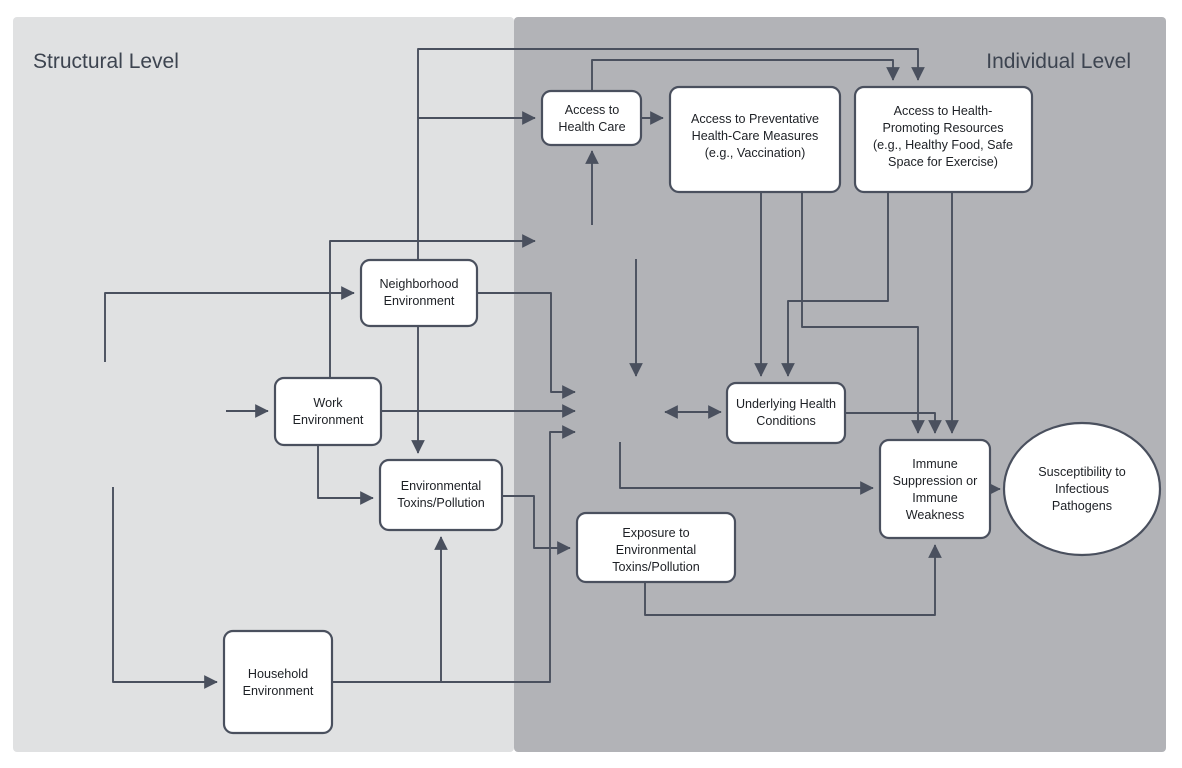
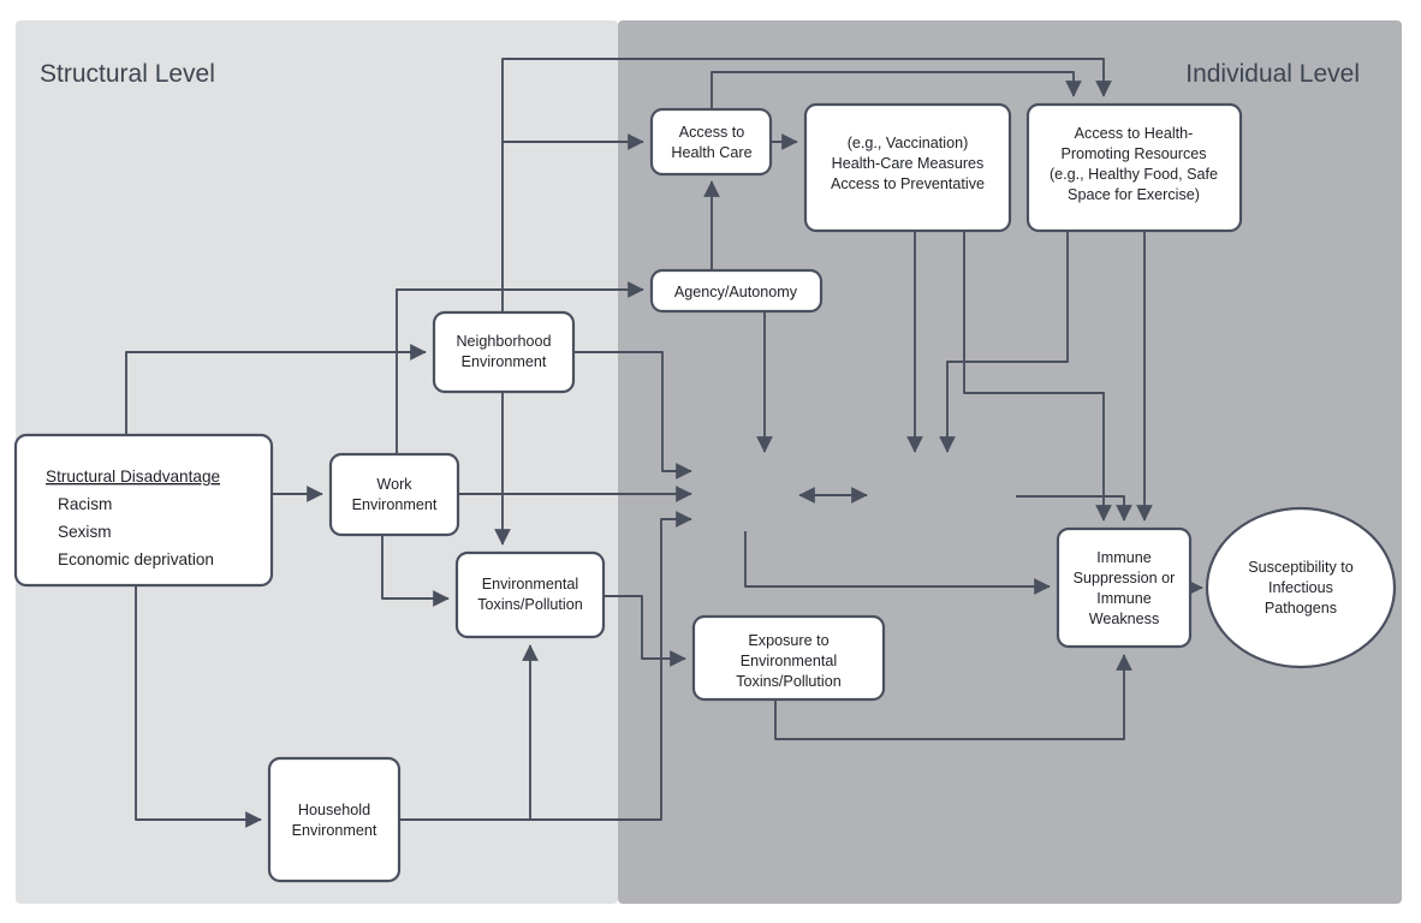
  Structural Level
  Individual Level
+ Structural Disadvantage
+ Racism
+ Sexism
+ Economic deprivation
  Work
  Environment
  Neighborhood
  Environment
  Household
  Environment
  Environmental
  Toxins/Pollution
  Access to
  Health Care
+ Agency/Autonomy
- Access to Preventative
+ (e.g., Vaccination)
  Health-Care Measures
- (e.g., Vaccination)
+ Access to Preventative
  Access to Health-
  Promoting Resources
  (e.g., Healthy Food, Safe
  Space for Exercise)
- Underlying Health
- Conditions
  Exposure to
  Environmental
  Toxins/Pollution
  Immune
  Suppression or
  Immune
  Weakness
  Susceptibility to
  Infectious
  Pathogens
